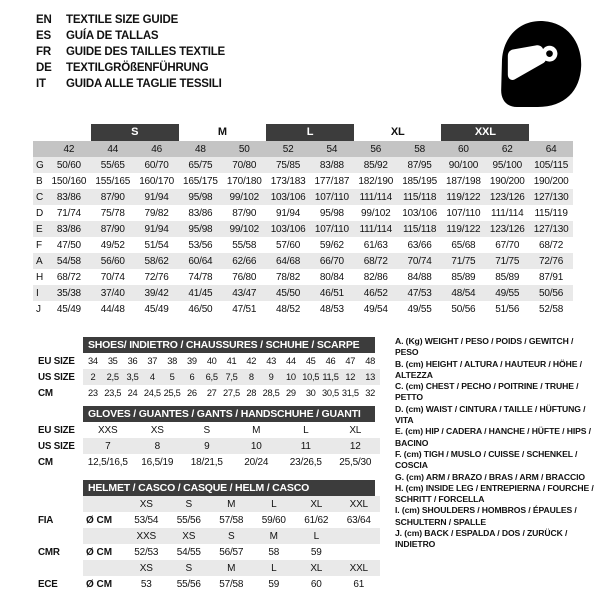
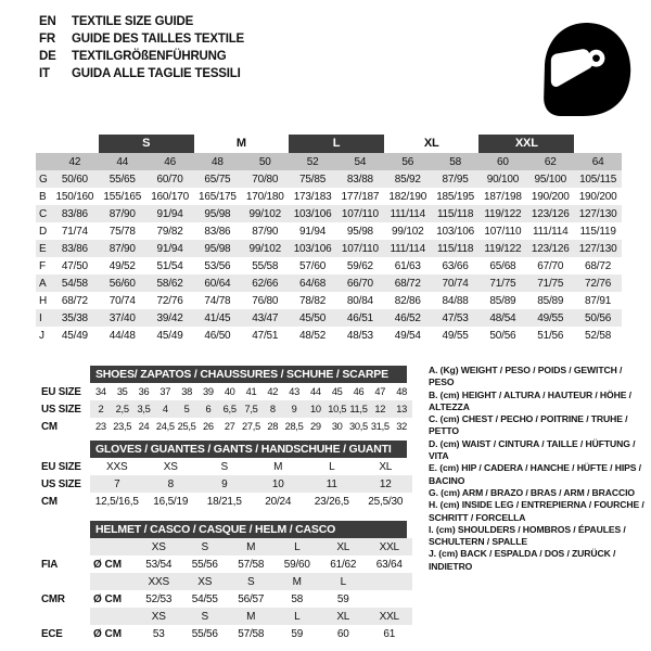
  EN
  TEXTILE SIZE GUIDE
- ES
- GUÍA DE TALLAS
  FR
  GUIDE DES TAILLES TEXTILE
  DE
  TEXTILGRÖßENFÜHRUNG
  IT
  GUIDA ALLE TAGLIE TESSILI
  S
  M
  L
  XL
  XXL
  42
  44
  46
  48
  50
  52
  54
  56
  58
  60
  62
  64
  G
  50/60
  55/65
  60/70
  65/75
  70/80
  75/85
  83/88
  85/92
  87/95
  90/100
  95/100
  105/115
  B
  150/160
  155/165
  160/170
  165/175
  170/180
  173/183
  177/187
  182/190
  185/195
  187/198
  190/200
  190/200
  C
  83/86
  87/90
  91/94
  95/98
  99/102
  103/106
  107/110
  111/114
  115/118
  119/122
  123/126
  127/130
  D
  71/74
  75/78
  79/82
  83/86
  87/90
  91/94
  95/98
  99/102
  103/106
  107/110
  111/114
  115/119
  E
  83/86
  87/90
  91/94
  95/98
  99/102
  103/106
  107/110
  111/114
  115/118
  119/122
  123/126
  127/130
  F
  47/50
  49/52
  51/54
  53/56
  55/58
  57/60
  59/62
  61/63
  63/66
  65/68
  67/70
  68/72
  A
  54/58
  56/60
  58/62
  60/64
  62/66
  64/68
  66/70
  68/72
  70/74
  71/75
  71/75
  72/76
  H
  68/72
  70/74
  72/76
  74/78
  76/80
  78/82
  80/84
  82/86
  84/88
  85/89
  85/89
  87/91
  I
  35/38
  37/40
  39/42
  41/45
  43/47
  45/50
  46/51
  46/52
  47/53
  48/54
  49/55
  50/56
  J
  45/49
  44/48
  45/49
  46/50
  47/51
  48/52
  48/53
  49/54
  49/55
  50/56
  51/56
  52/58
- SHOES/ INDIETRO / CHAUSSURES / SCHUHE / SCARPE
+ SHOES/ ZAPATOS / CHAUSSURES / SCHUHE / SCARPE
  EU SIZE
  34
  35
  36
  37
  38
  39
  40
  41
  42
  43
  44
  45
  46
  47
  48
  US SIZE
  2
  2,5
  3,5
  4
  5
  6
  6,5
  7,5
  8
  9
  10
  10,5
  11,5
  12
  13
  CM
  23
  23,5
  24
  24,5
  25,5
  26
  27
  27,5
  28
  28,5
  29
  30
  30,5
  31,5
  32
  GLOVES / GUANTES / GANTS / HANDSCHUHE / GUANTI
  EU SIZE
  XXS
  XS
  S
  M
  L
  XL
  US SIZE
  7
  8
  9
  10
  11
  12
  CM
  12,5/16,5
  16,5/19
  18/21,5
  20/24
  23/26,5
  25,5/30
  HELMET / CASCO / CASQUE / HELM / CASCO
  XS
  S
  M
  L
  XL
  XXL
  FIA
  Ø CM
  53/54
  55/56
  57/58
  59/60
  61/62
  63/64
  XXS
  XS
  S
  M
  L
  CMR
  Ø CM
  52/53
  54/55
  56/57
  58
  59
  XS
  S
  M
  L
  XL
  XXL
  ECE
  Ø CM
  53
  55/56
  57/58
  59
  60
  61
  A. (Kg) WEIGHT / PESO / POIDS / GEWITCH / PESO
  B. (cm) HEIGHT / ALTURA / HAUTEUR / HÖHE / ALTEZZA
  C. (cm) CHEST / PECHO / POITRINE / TRUHE / PETTO
  D. (cm) WAIST / CINTURA / TAILLE / HÜFTUNG / VITA
  E. (cm) HIP / CADERA / HANCHE / HÜFTE / HIPS / BACINO
- F. (cm) TIGH / MUSLO / CUISSE / SCHENKEL / COSCIA
  G. (cm) ARM / BRAZO / BRAS / ARM / BRACCIO
  H. (cm) INSIDE LEG / ENTREPIERNA / FOURCHE / SCHRITT / FORCELLA
  I. (cm) SHOULDERS / HOMBROS / ÉPAULES / SCHULTERN / SPALLE
  J. (cm) BACK / ESPALDA / DOS / ZURÜCK / INDIETRO
